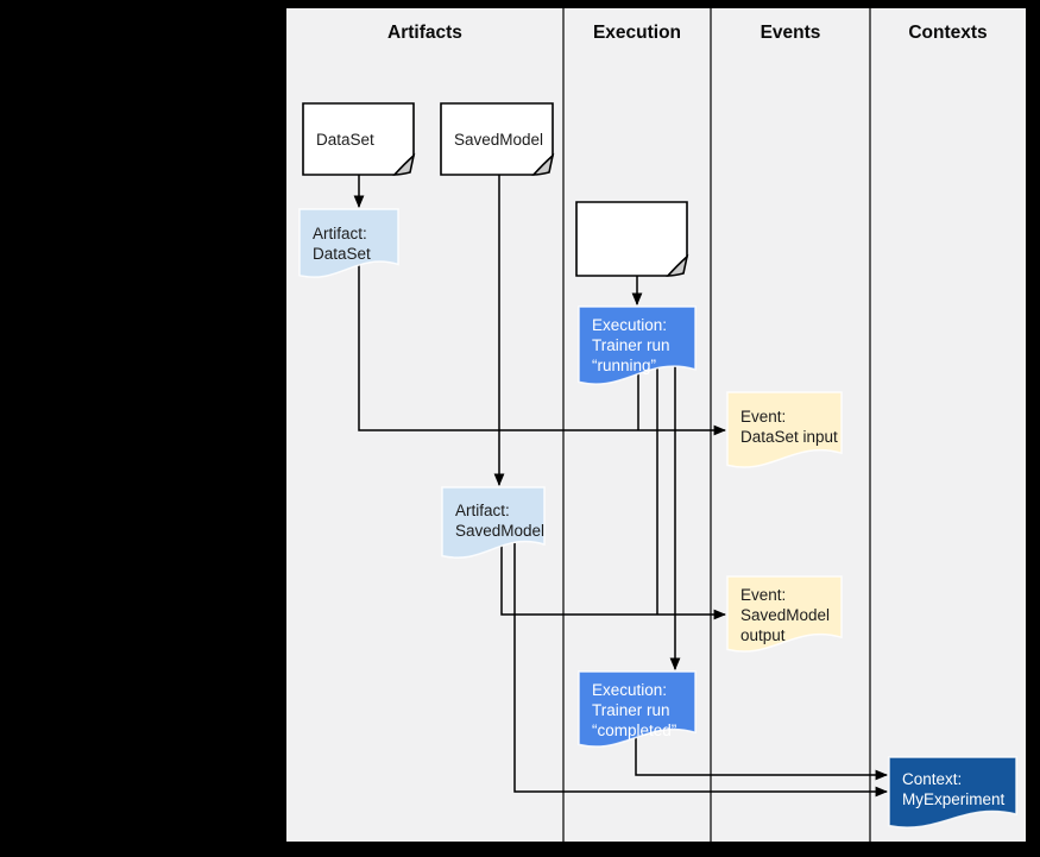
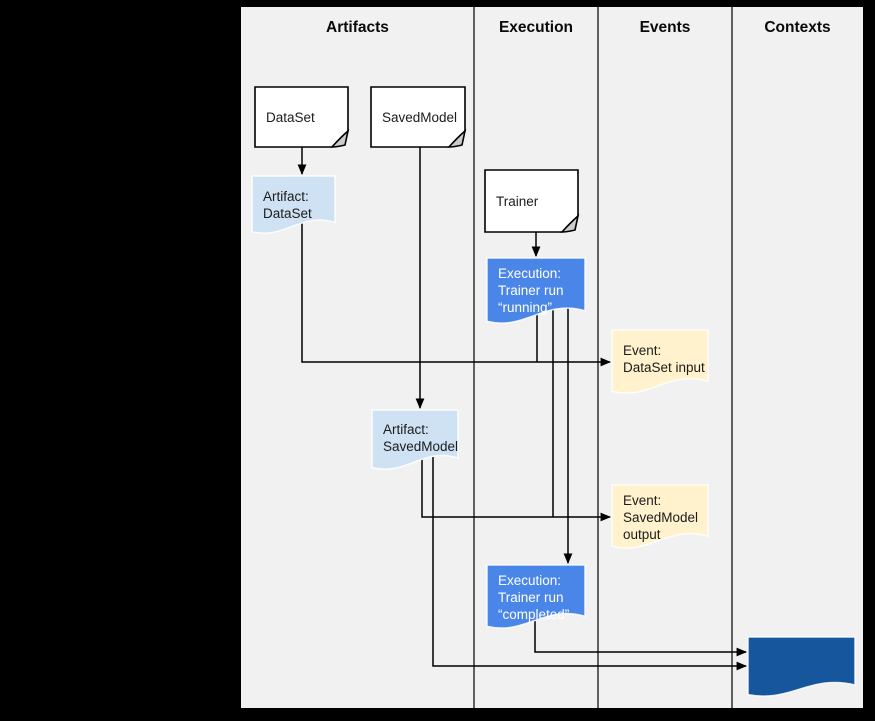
  Artifacts
  Execution
  Events
  Contexts
  DataSet
  SavedModel
+ Trainer
  Artifact:
  DataSet
  Execution:
  Trainer run
  “running”
  Event:
  DataSet input
  Artifact:
  SavedModel
  Event:
  SavedModel
  output
  Execution:
  Trainer run
  “completed”
- Context:
- MyExperiment
